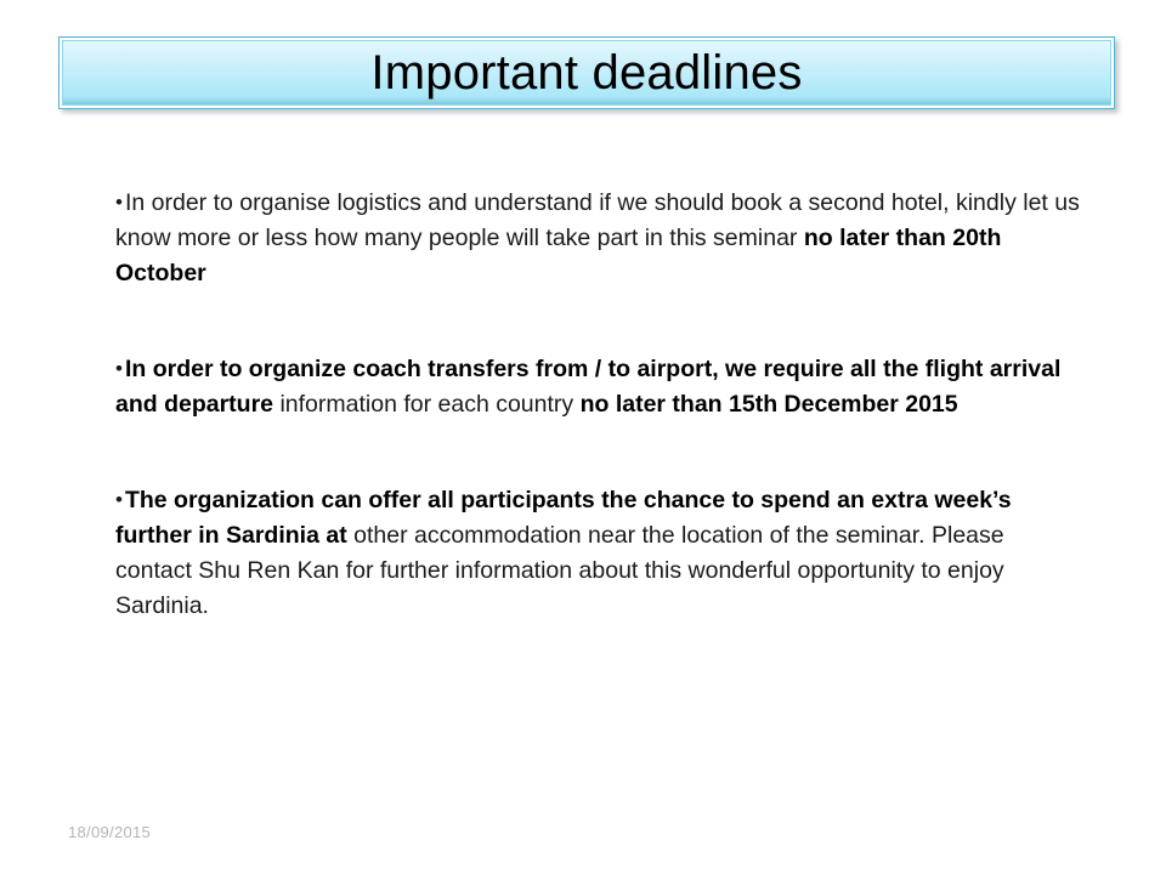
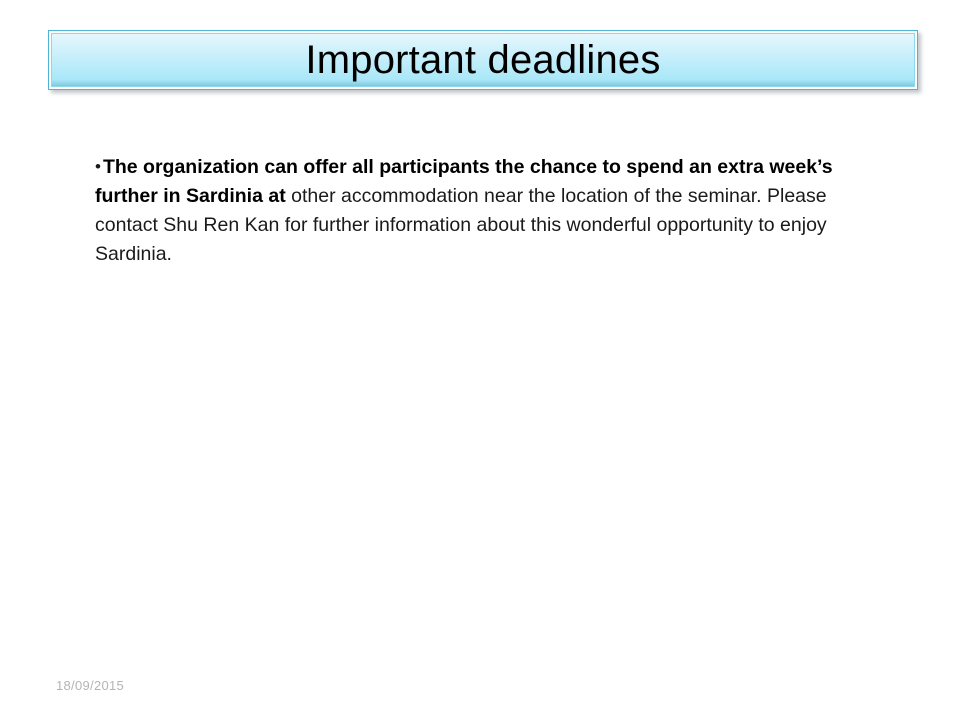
  Important deadlines
- •In order to organise logistics and understand if we should book a second hotel, kindly let us know more or less how many people will take part in this seminar no later than 20th October
- •In order to organize coach transfers from / to airport, we require all the flight arrival and departure information for each country no later than 15th December 2015
  •The organization can offer all participants the chance to spend an extra week’s further in Sardinia at other accommodation near the location of the seminar. Please contact Shu Ren Kan for further information about this wonderful opportunity to enjoy Sardinia.
  18/09/2015
